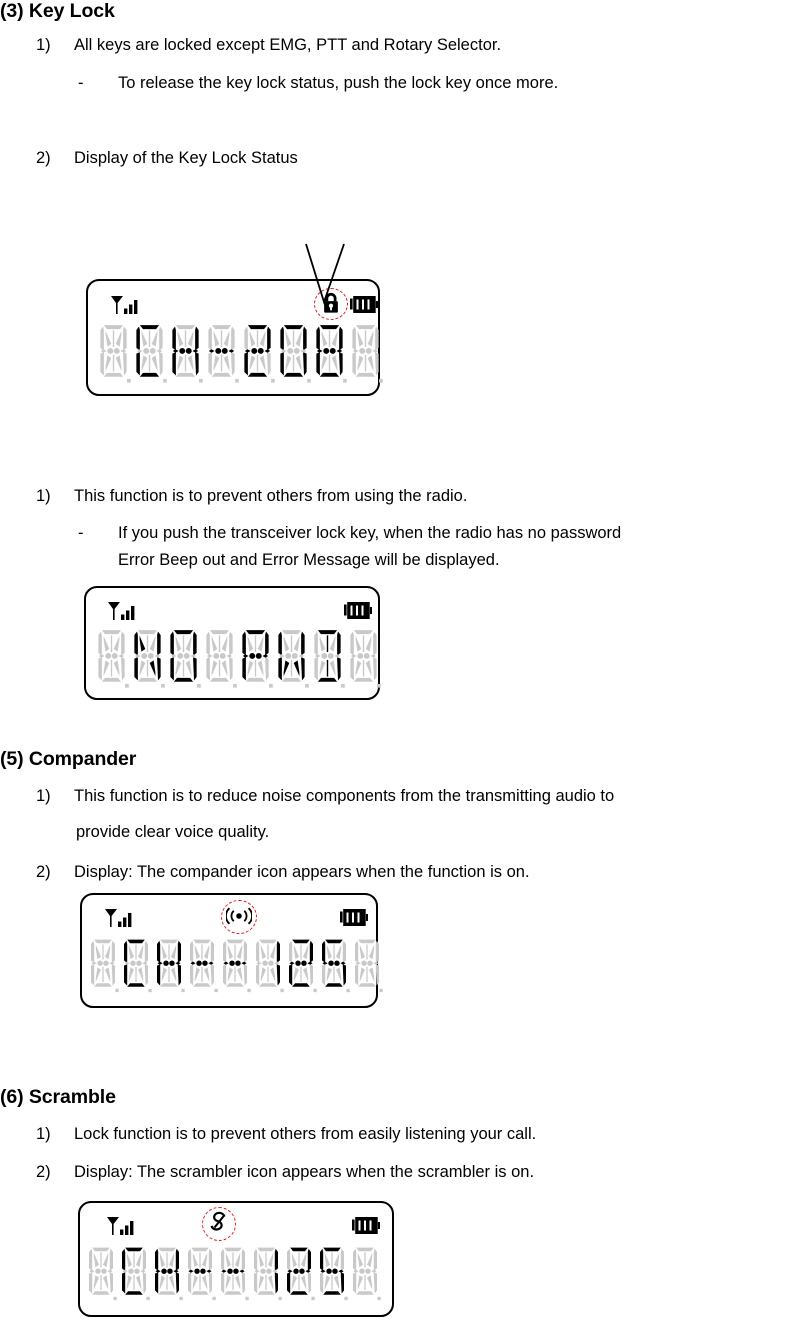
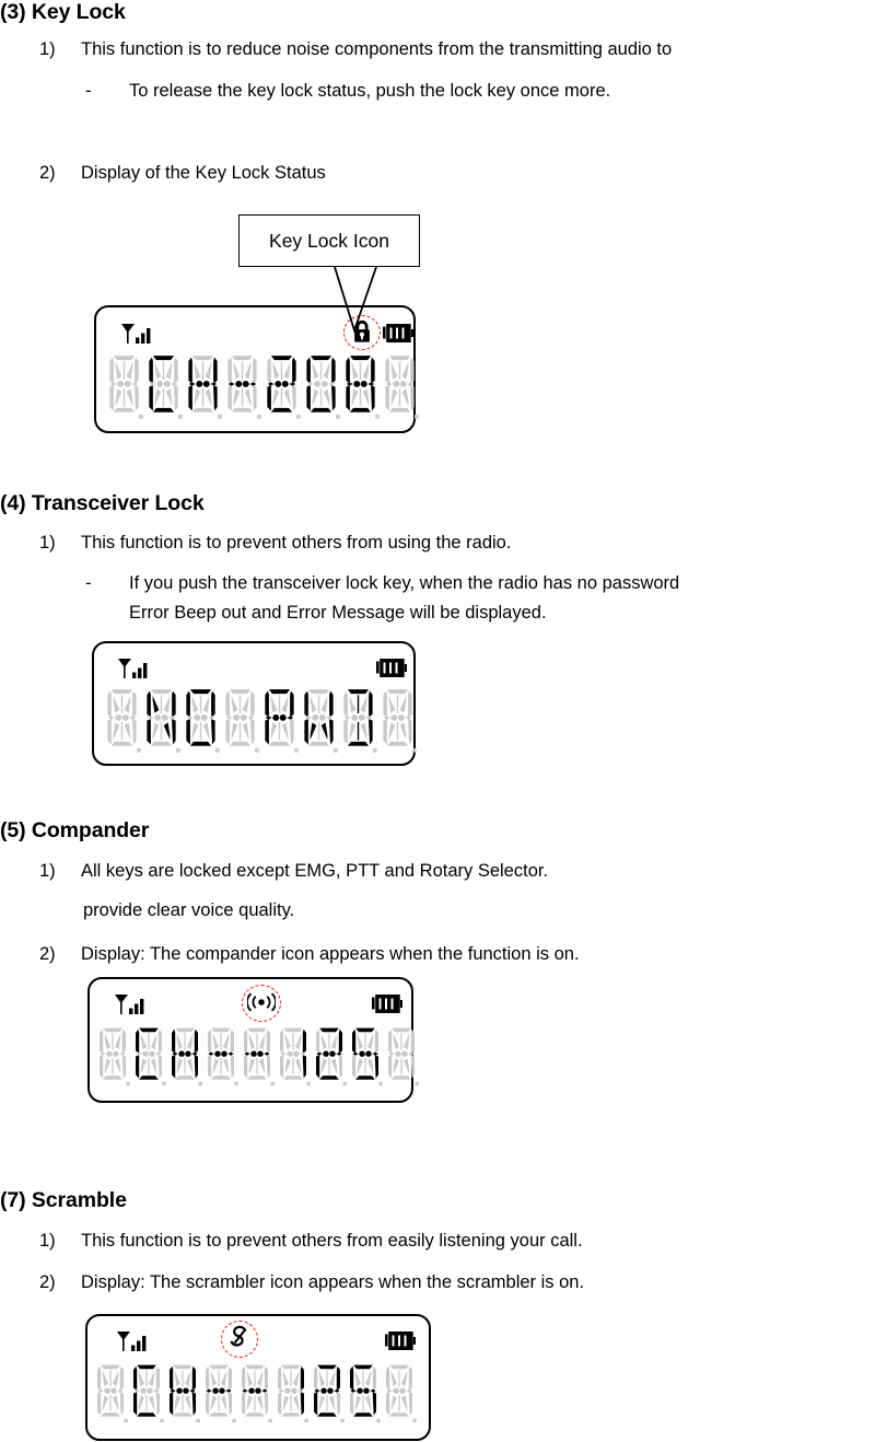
  (3) Key Lock
  1)
- All keys are locked except EMG, PTT and Rotary Selector.
+ This function is to reduce noise components from the transmitting audio to
  -
  To release the key lock status, push the lock key once more.
  2)
  Display of the Key Lock Status
+ Key Lock Icon
+ (4) Transceiver Lock
  1)
  This function is to prevent others from using the radio.
  -
  If you push the transceiver lock key, when the radio has no password
  Error Beep out and Error Message will be displayed.
  (5) Compander
  1)
- This function is to reduce noise components from the transmitting audio to
+ All keys are locked except EMG, PTT and Rotary Selector.
  provide clear voice quality.
  2)
  Display: The compander icon appears when the function is on.
- (6) Scramble
+ (7) Scramble
  1)
- Lock function is to prevent others from easily listening your call.
+ This function is to prevent others from easily listening your call.
  2)
  Display: The scrambler icon appears when the scrambler is on.
